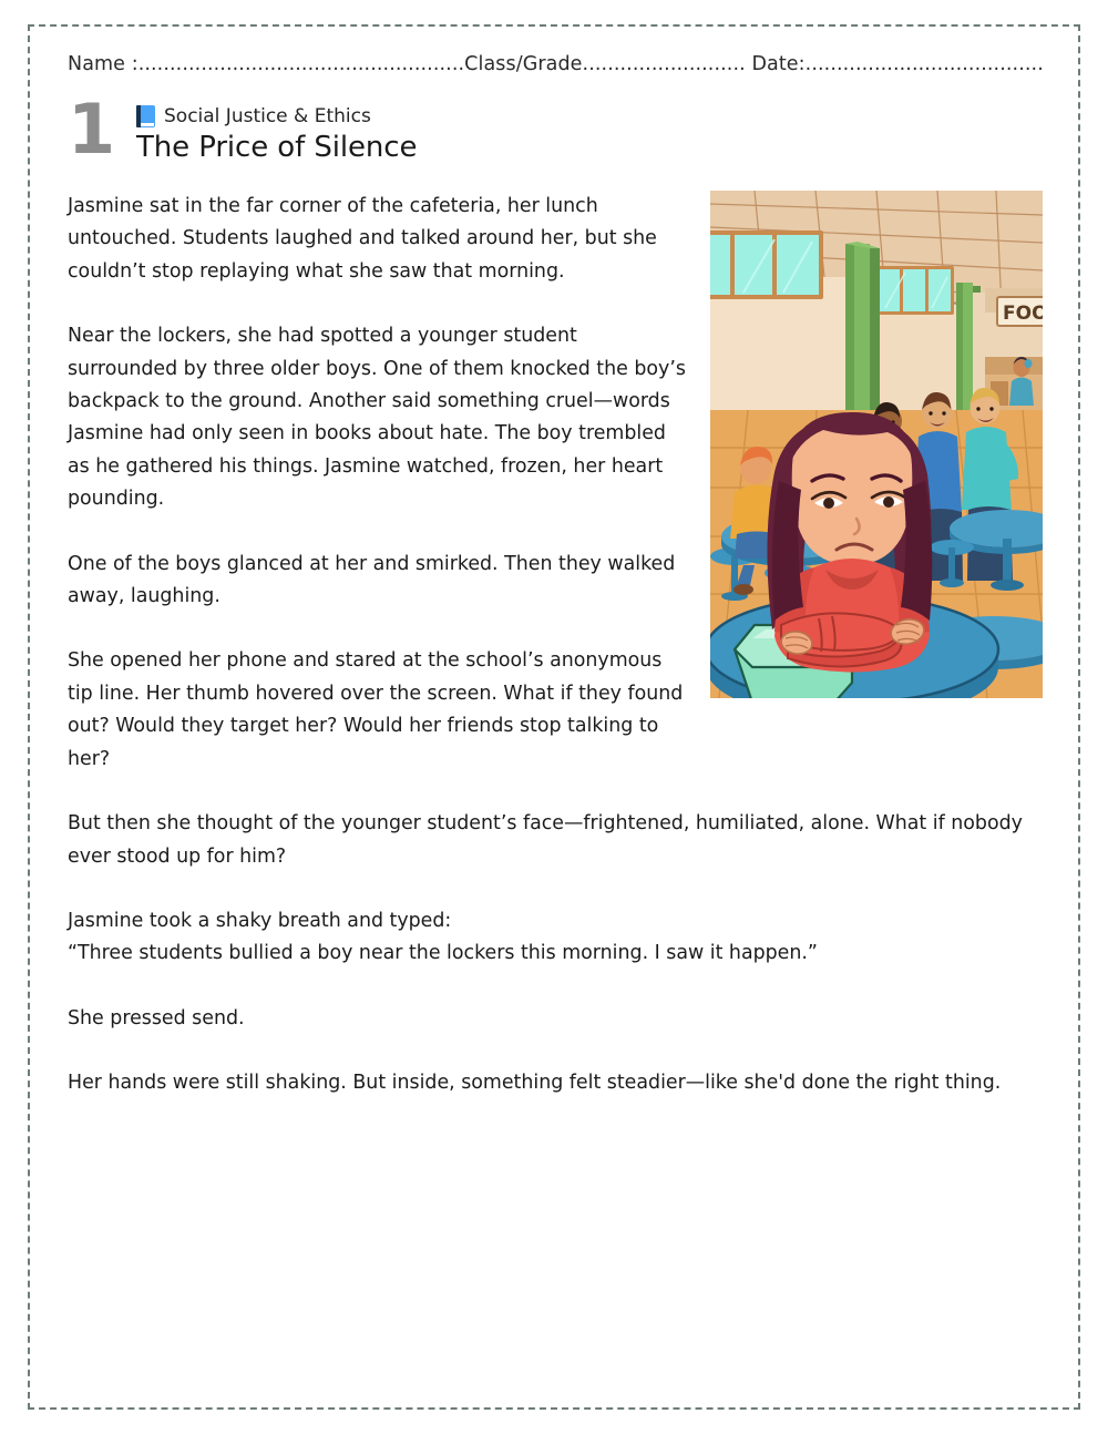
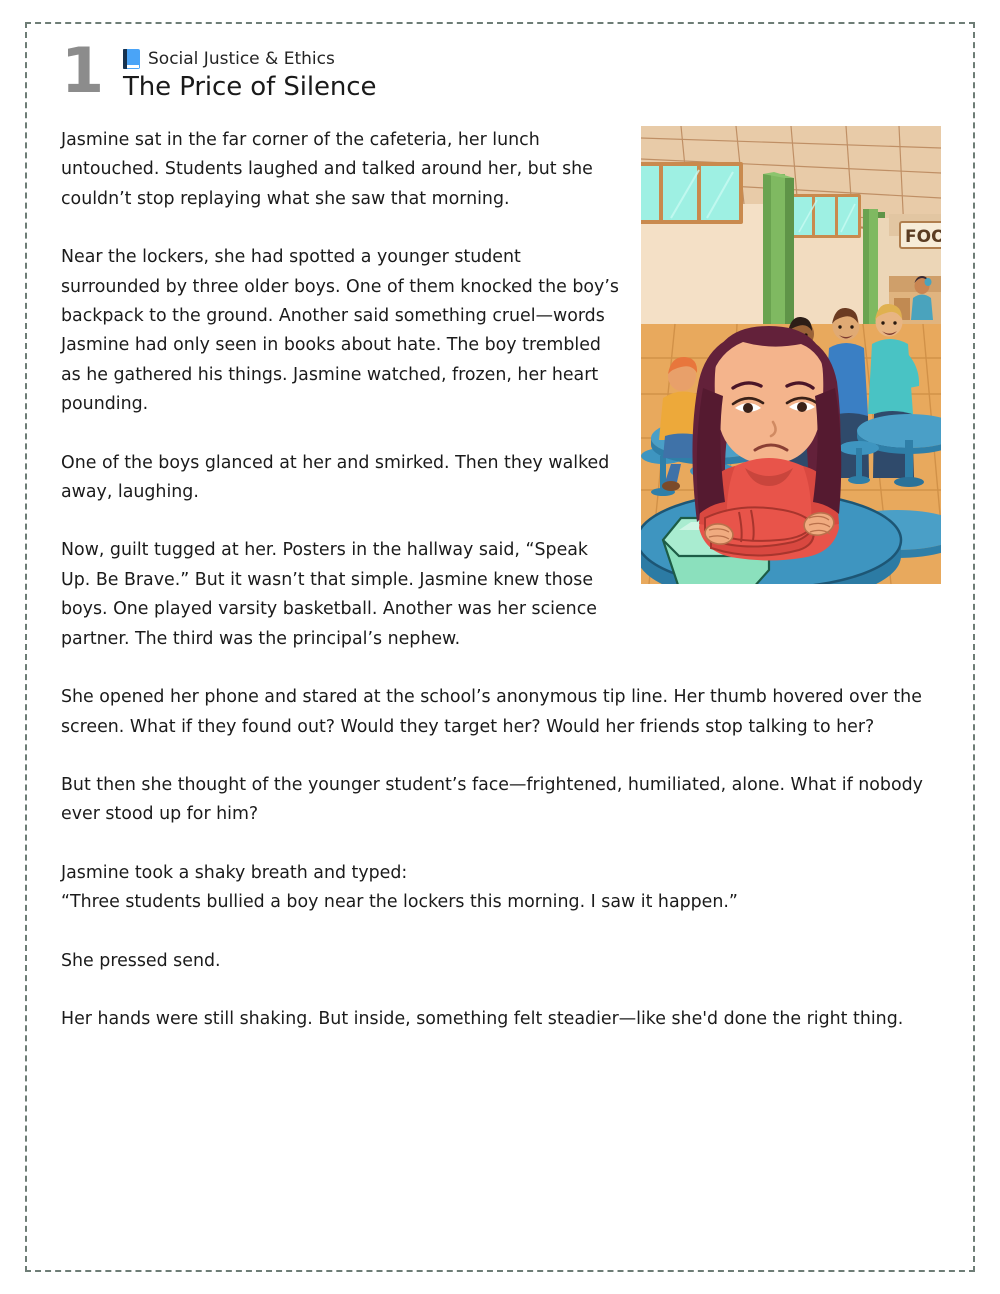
- Name :....................................................Class/Grade.......................... Date:......................................
  1
  Social Justice & Ethics
  The Price of Silence
  FOO
  Jasmine sat in the far corner of the cafeteria, her lunch untouched. Students laughed and talked around her, but she couldn’t stop replaying what she saw that morning.
  Near the lockers, she had spotted a younger student surrounded by three older boys. One of them knocked the boy’s backpack to the ground. Another said something cruel—words Jasmine had only seen in books about hate. The boy trembled as he gathered his things. Jasmine watched, frozen, her heart pounding.
  One of the boys glanced at her and smirked. Then they walked away, laughing.
+ Now, guilt tugged at her. Posters in the hallway said, “Speak Up. Be Brave.” But it wasn’t that simple. Jasmine knew those boys. One played varsity basketball. Another was her science partner. The third was the principal’s nephew.
  She opened her phone and stared at the school’s anonymous tip line. Her thumb hovered over the screen. What if they found out? Would they target her? Would her friends stop talking to her?
  But then she thought of the younger student’s face—frightened, humiliated, alone. What if nobody ever stood up for him?
  Jasmine took a shaky breath and typed:
  “Three students bullied a boy near the lockers this morning. I saw it happen.”
  She pressed send.
  Her hands were still shaking. But inside, something felt steadier—like she'd done the right thing.
